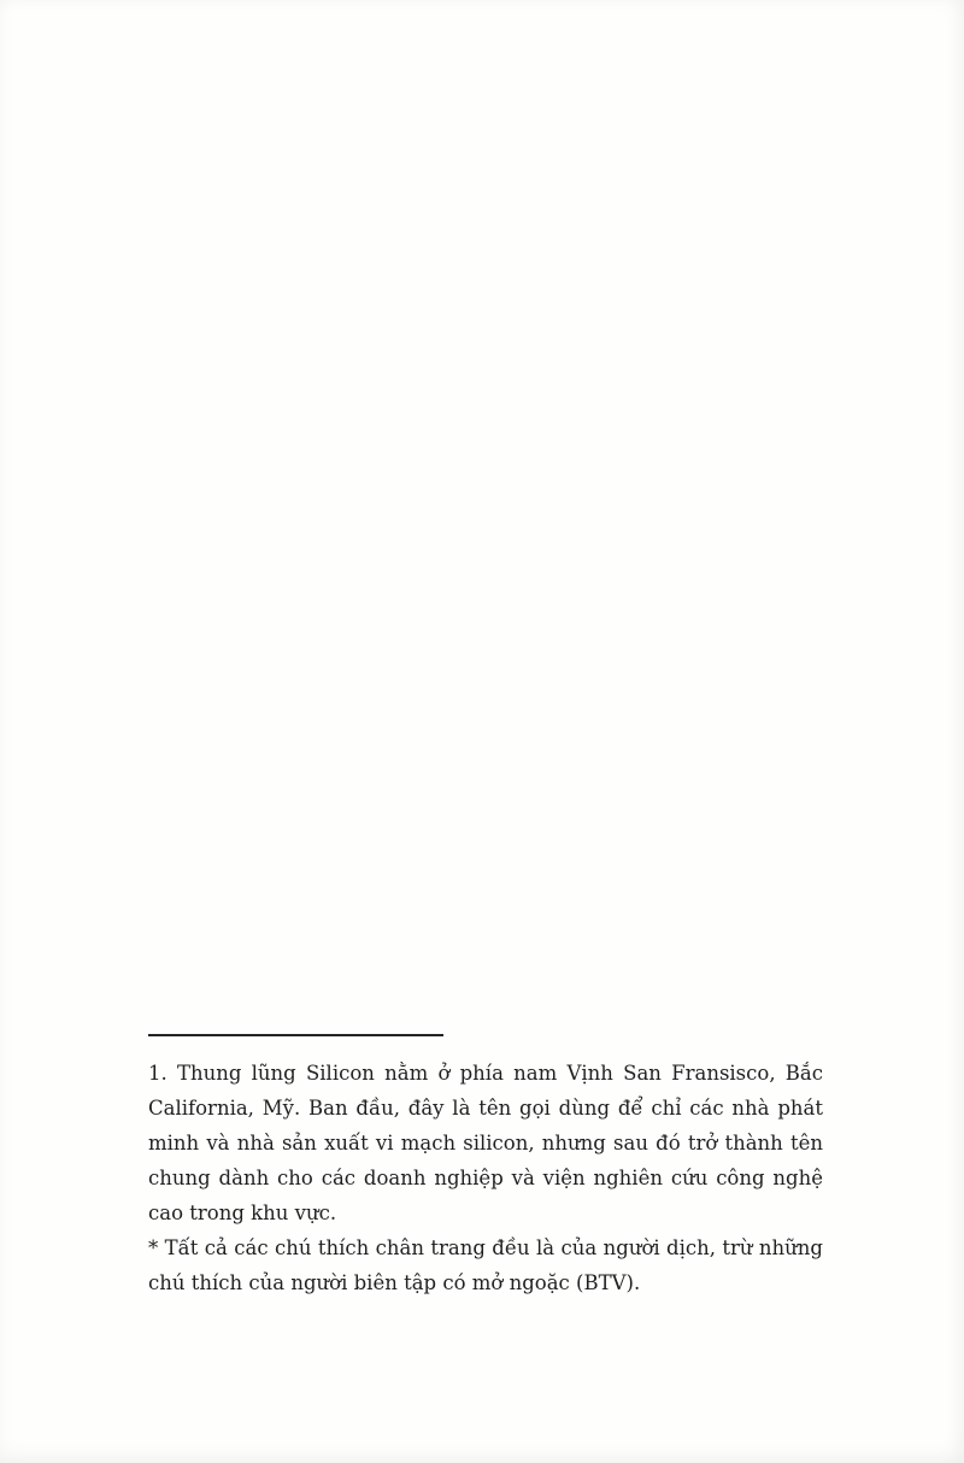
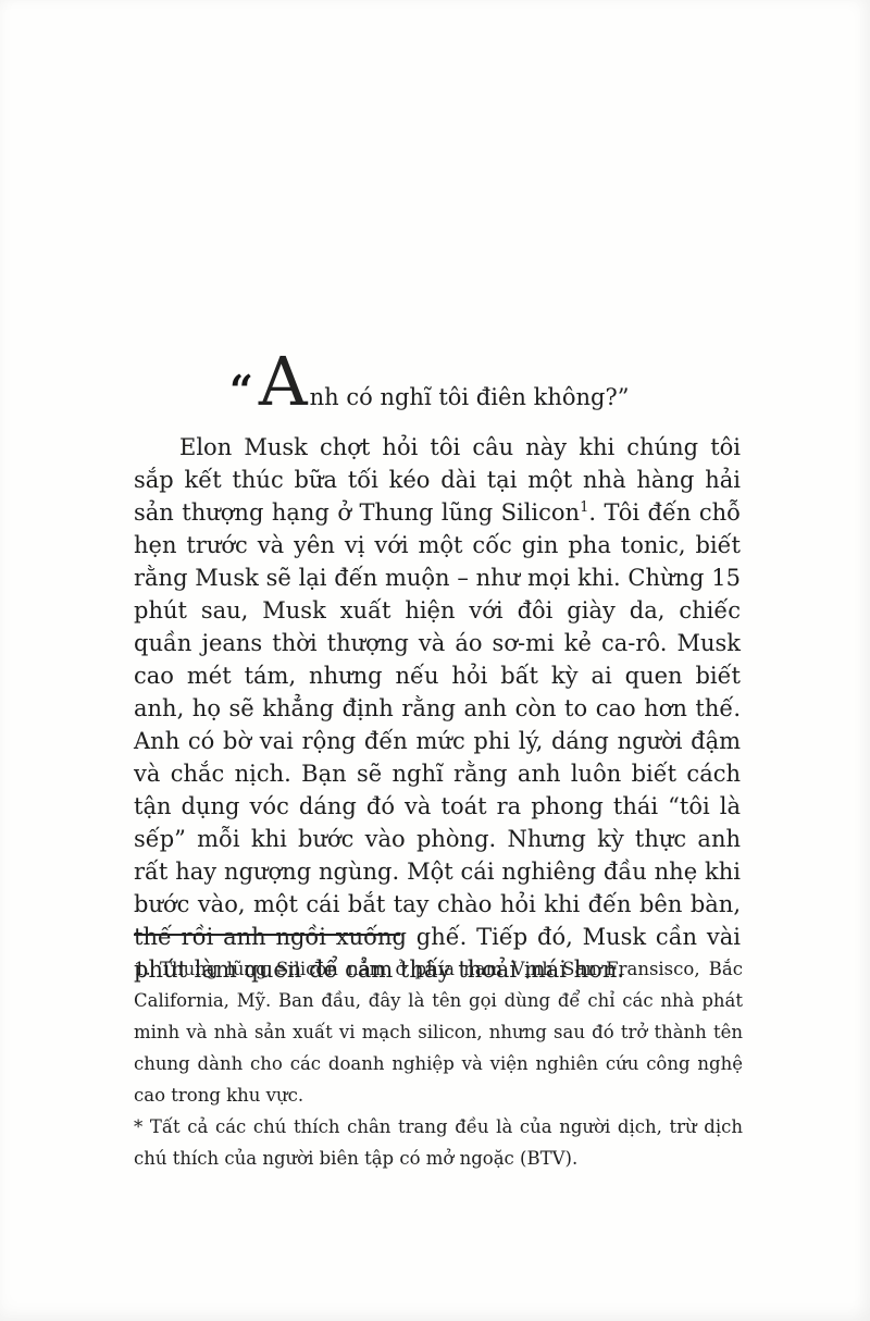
+ “
+ A
+ nh có nghĩ tôi điên không?”
+ Elon Musk chợt hỏi tôi câu này khi chúng tôi sắp kết thúc bữa tối kéo dài tại một nhà hàng hải sản thượng hạng ở Thung lũng Silicon1. Tôi đến chỗ hẹn trước và yên vị với một cốc gin pha tonic, biết rằng Musk sẽ lại đến muộn – như mọi khi. Chừng 15 phút sau, Musk xuất hiện với đôi giày da, chiếc quần jeans thời thượng và áo sơ-mi kẻ ca-rô. Musk cao mét tám, nhưng nếu hỏi bất kỳ ai quen biết anh, họ sẽ khẳng định rằng anh còn to cao hơn thế. Anh có bờ vai rộng đến mức phi lý, dáng người đậm và chắc nịch. Bạn sẽ nghĩ rằng anh luôn biết cách tận dụng vóc dáng đó và toát ra phong thái “tôi là sếp” mỗi khi bước vào phòng. Nhưng kỳ thực anh rất hay ngượng ngùng. Một cái nghiêng đầu nhẹ khi bước vào, một cái bắt tay chào hỏi khi đến bên bàn, thế rồi anh ngồi xuống ghế. Tiếp đó, Musk cần vài phút làm quen để cảm thấy thoải mái hơn.
  1. Thung lũng Silicon nằm ở phía nam Vịnh San Fransisco, Bắc California, Mỹ. Ban đầu, đây là tên gọi dùng để chỉ các nhà phát minh và nhà sản xuất vi mạch silicon, nhưng sau đó trở thành tên chung dành cho các doanh nghiệp và viện nghiên cứu công nghệ cao trong khu vực.
- * Tất cả các chú thích chân trang đều là của người dịch, trừ những chú thích của người biên tập có mở ngoặc (BTV).
+ * Tất cả các chú thích chân trang đều là của người dịch, trừ dịch chú thích của người biên tập có mở ngoặc (BTV).
